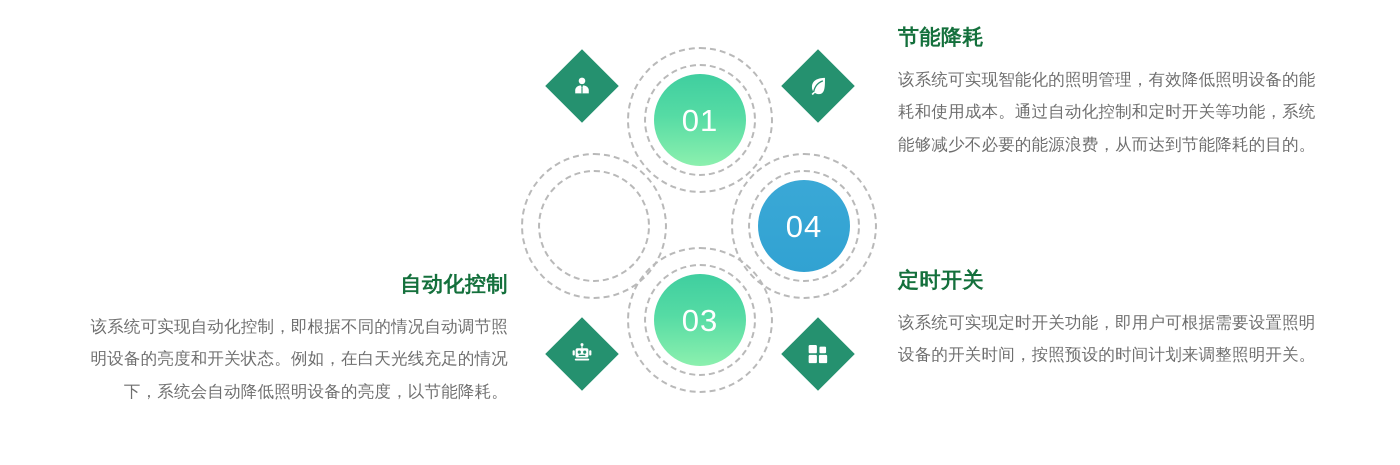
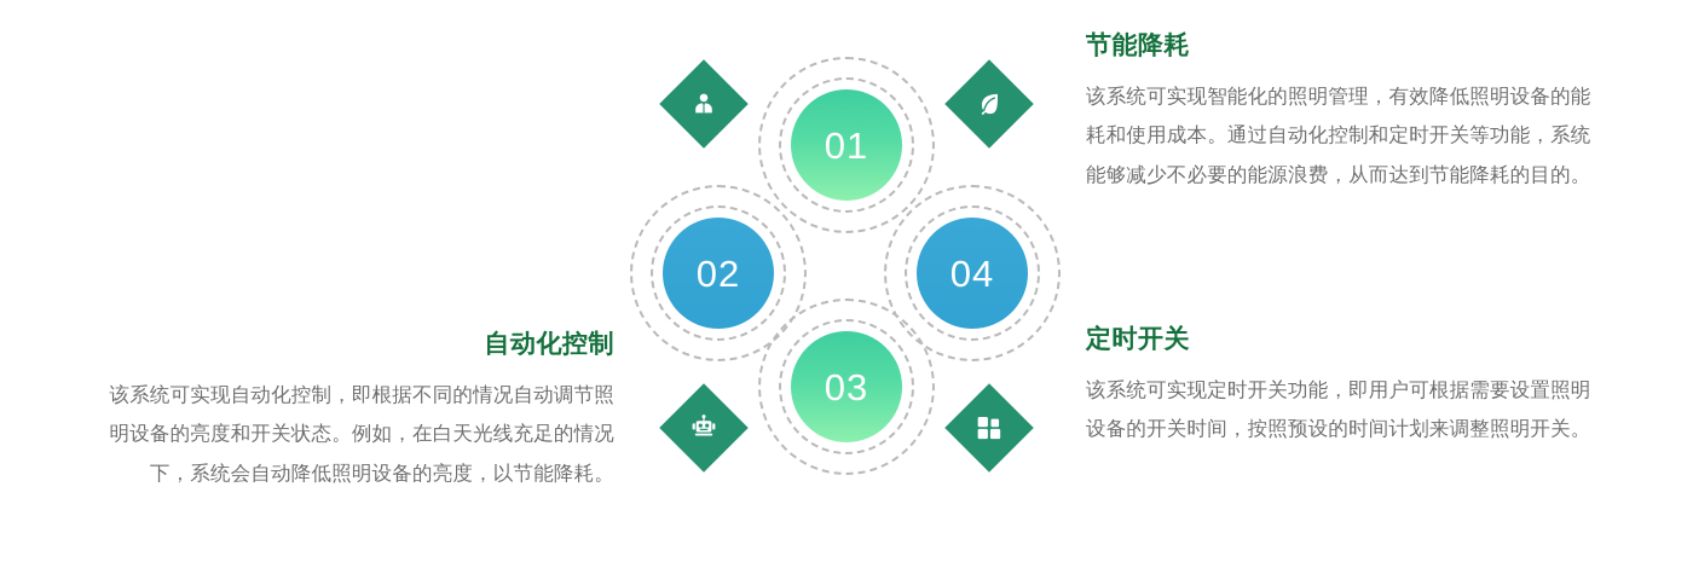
  节能降耗
  该系统可实现智能化的照明管理，有效降低照明设备的能耗和使用成本。通过自动化控制和定时开关等功能，系统能够减少不必要的能源浪费，从而达到节能降耗的目的。
  自动化控制
  该系统可实现自动化控制，即根据不同的情况自动调节照明设备的亮度和开关状态。例如，在白天光线充足的情况下，系统会自动降低照明设备的亮度，以节能降耗。
  定时开关
  该系统可实现定时开关功能，即用户可根据需要设置照明设备的开关时间，按照预设的时间计划来调整照明开关。
  01
+ 02
  03
  04
